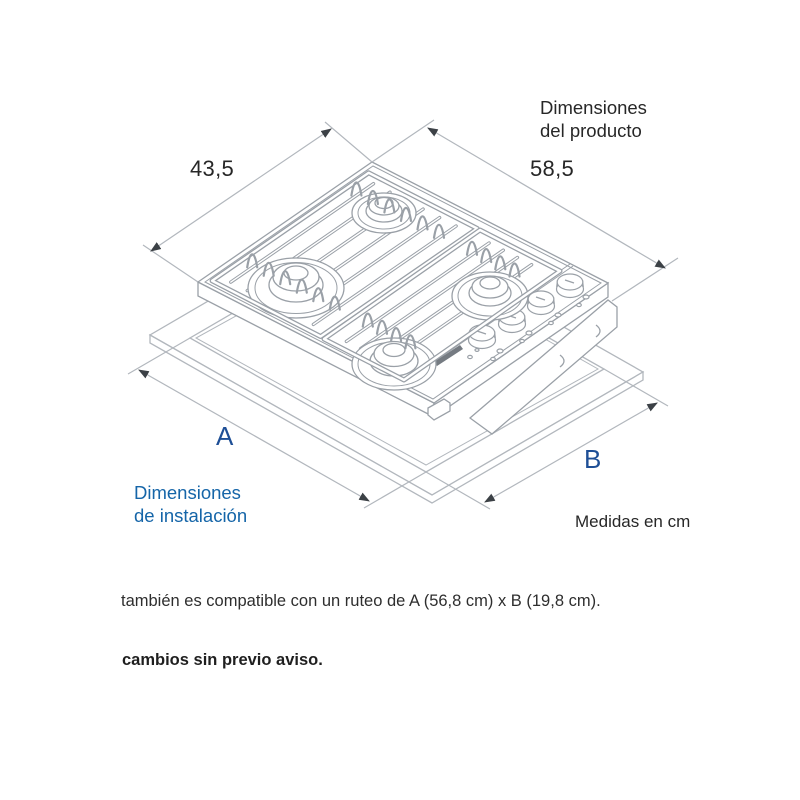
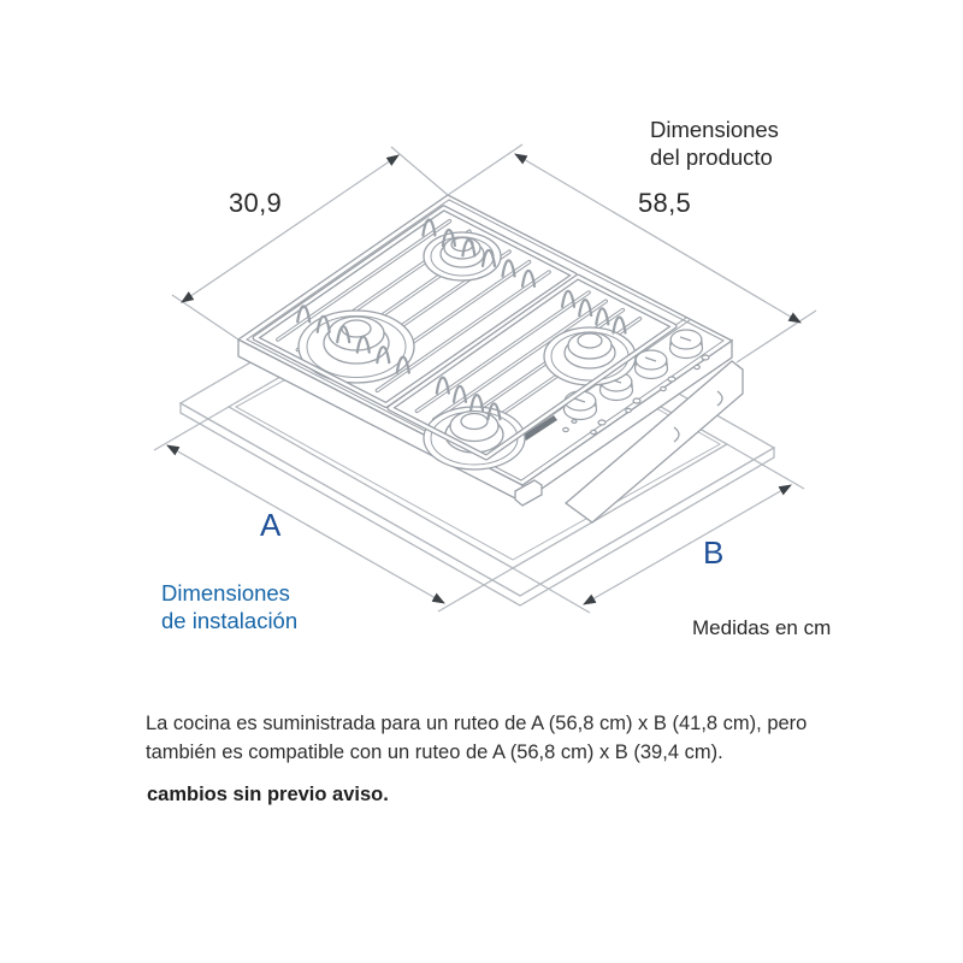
  Dimensiones
  del producto
- 43,5
+ 30,9
  58,5
  A
  B
  Dimensiones
  de instalación
  Medidas en cm
+ La cocina es suministrada para un ruteo de A (56,8 cm) x B (41,8 cm), pero
- también es compatible con un ruteo de A (56,8 cm) x B (19,8 cm).
+ también es compatible con un ruteo de A (56,8 cm) x B (39,4 cm).
  cambios sin previo aviso.
